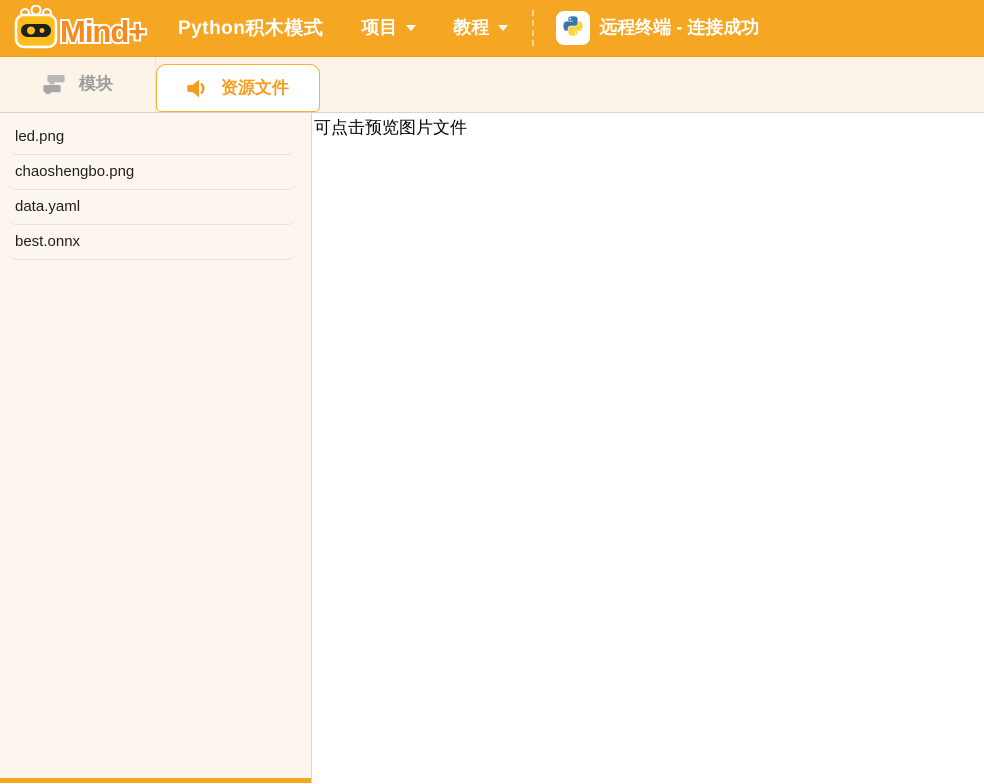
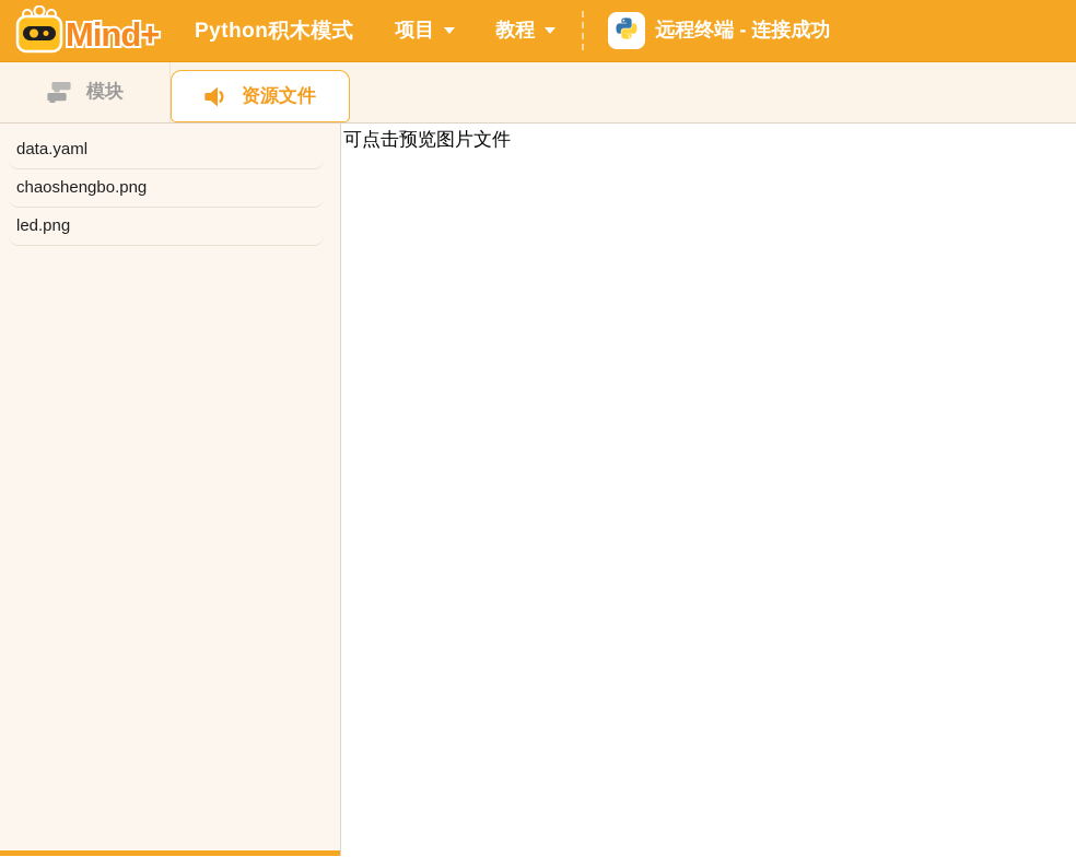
  Mind+
  Python积木模式
  项目
  教程
  远程终端 - 连接成功
  模块
  资源文件
- led.png
+ data.yaml
  chaoshengbo.png
- data.yaml
+ led.png
- best.onnx
  可点击预览图片文件
